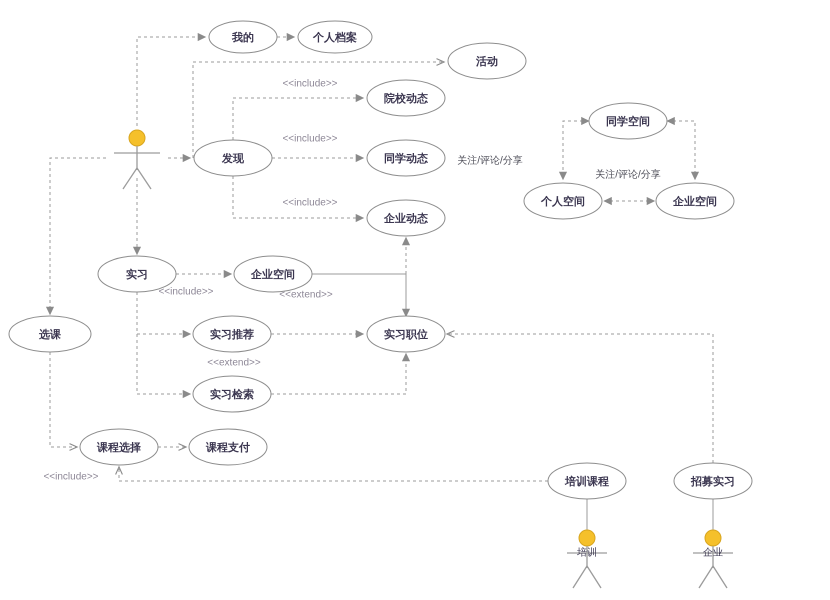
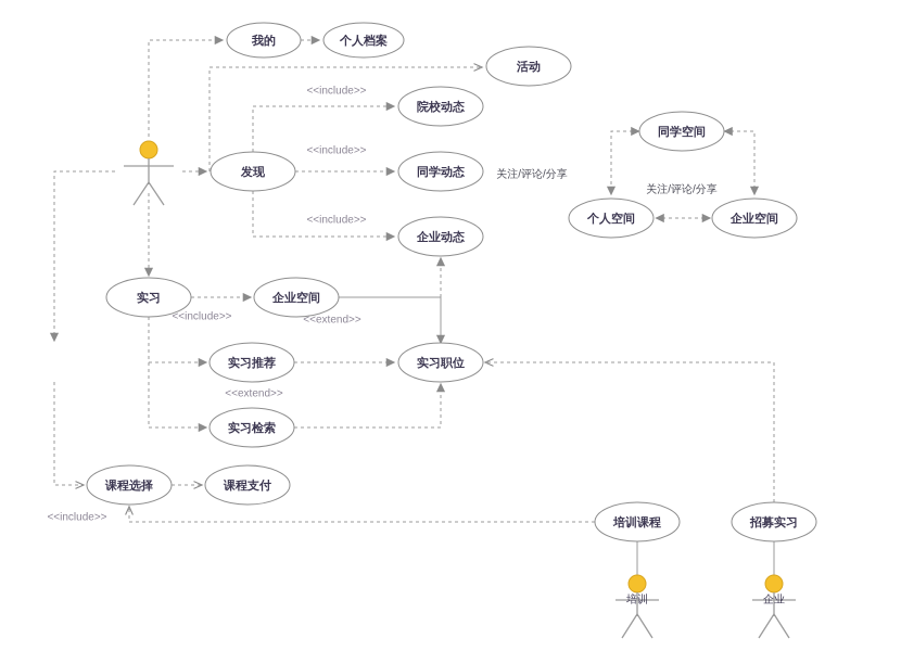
  我的
  个人档案
  活动
  发现
  院校动态
  同学动态
  企业动态
  同学空间
  个人空间
  企业空间
  实习
  企业空间
  实习推荐
  实习检索
  实习职位
- 选课
  课程选择
  课程支付
  培训课程
  招募实习
  <<include>>
  <<include>>
  <<include>>
  <<include>>
  <<extend>>
  <<extend>>
  <<include>>
  关注/评论/分享
  关注/评论/分享
  培训
  企业
